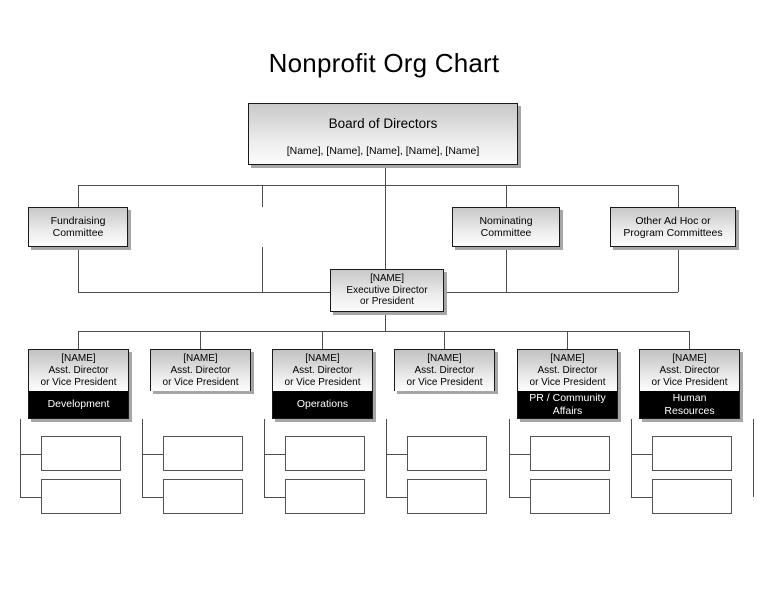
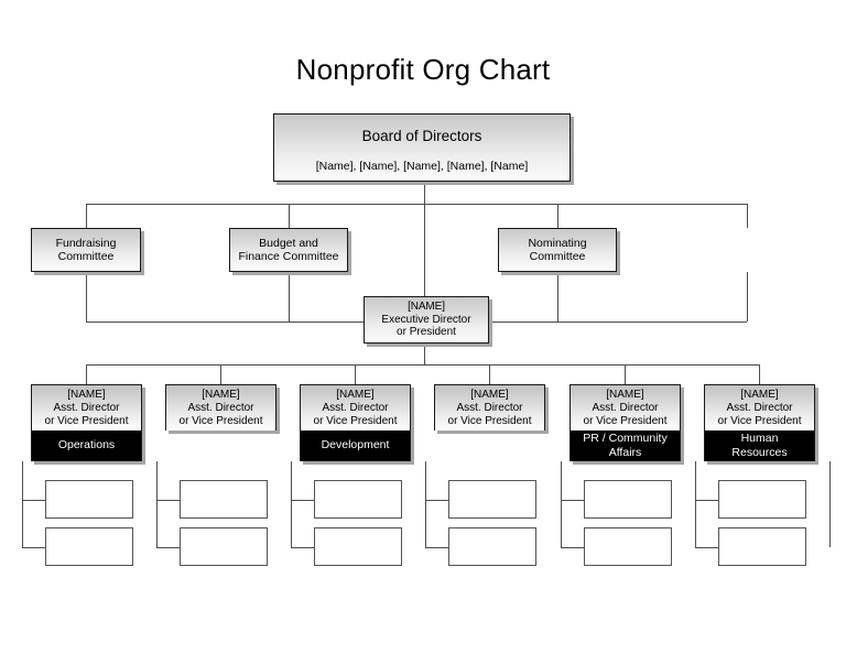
  Nonprofit Org Chart
  Board of Directors
  [Name], [Name], [Name], [Name], [Name]
  Fundraising
  Committee
+ Budget and
+ Finance Committee
  Nominating
  Committee
- Other Ad Hoc or
- Program Committees
  [NAME]
  Executive Director
  or President
  [NAME]
  Asst. Director
  or Vice President
- Development
+ Operations
  [NAME]
  Asst. Director
  or Vice President
  [NAME]
  Asst. Director
  or Vice President
- Operations
+ Development
  [NAME]
  Asst. Director
  or Vice President
  [NAME]
  Asst. Director
  or Vice President
  PR / Community
  Affairs
  [NAME]
  Asst. Director
  or Vice President
  Human
  Resources
